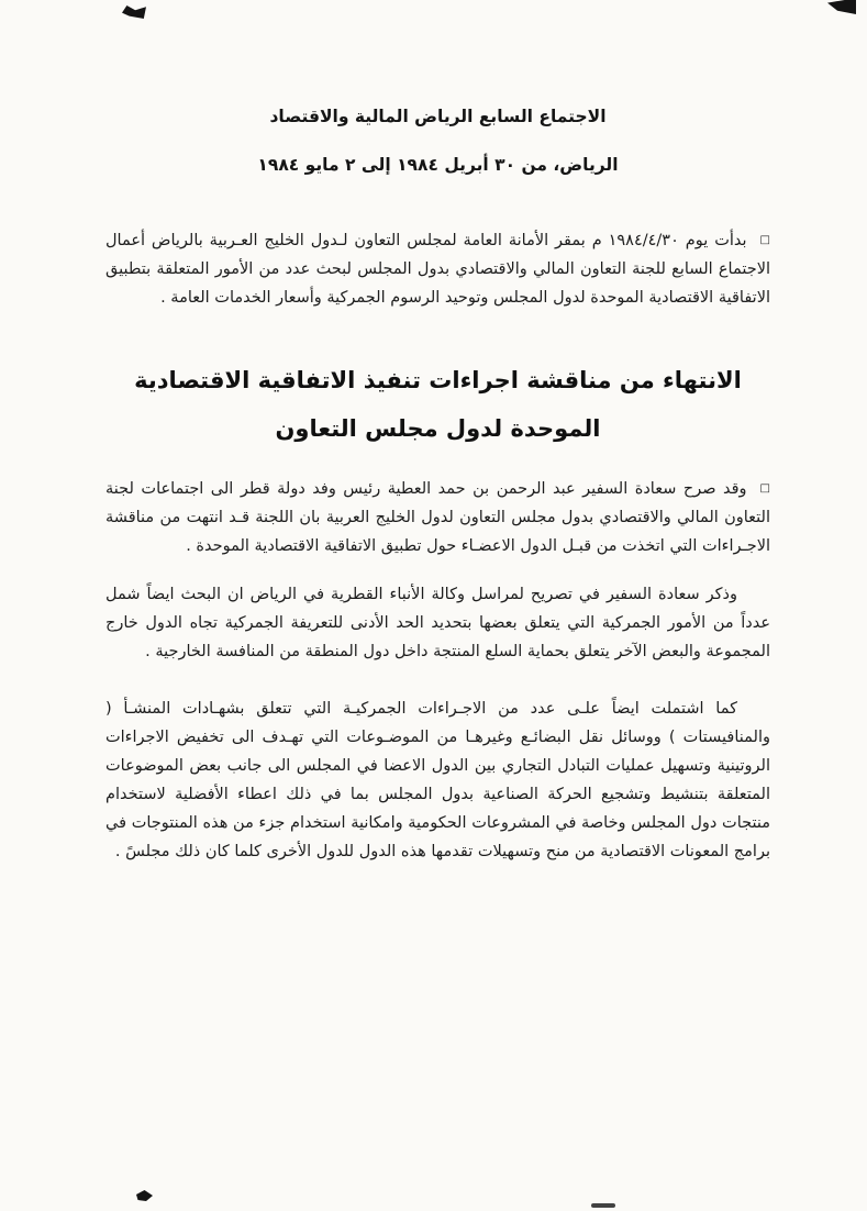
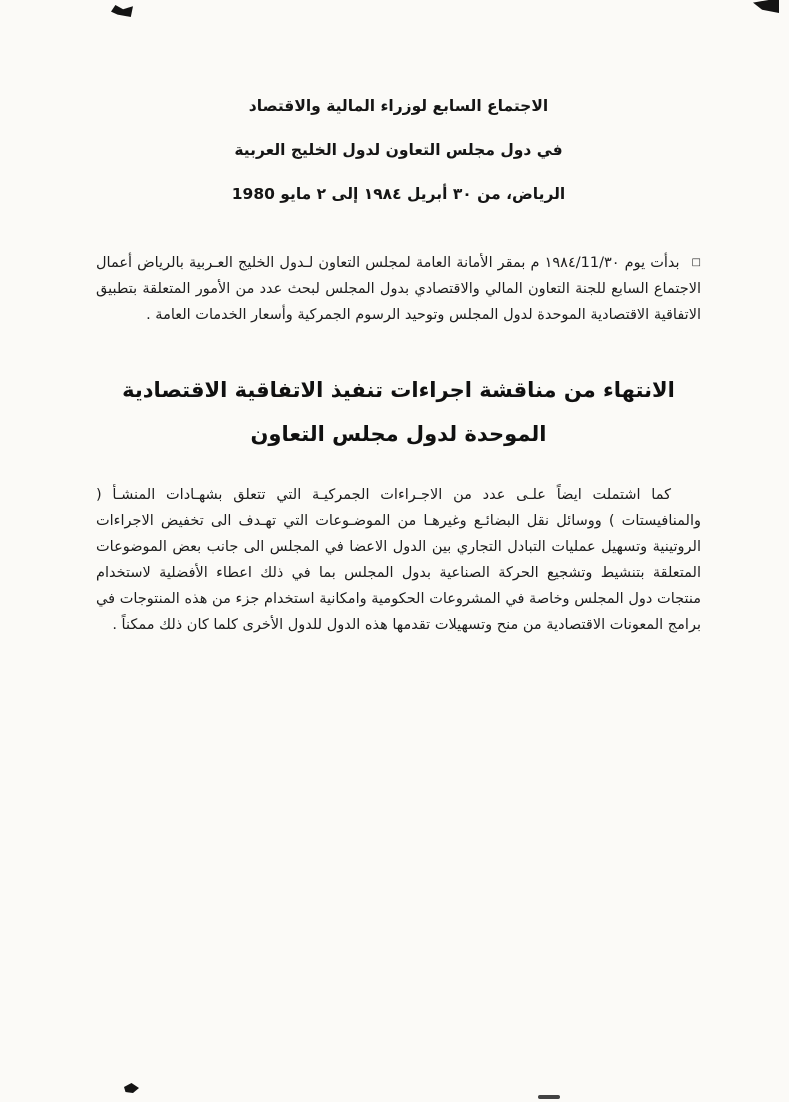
- الاجتماع السابع الرياض المالية والاقتصاد
+ الاجتماع السابع لوزراء المالية والاقتصاد
+ في دول مجلس التعاون لدول الخليج العربية
- الرياض، من ٣٠ أبريل ١٩٨٤ إلى ٢ مايو ١٩٨٤
+ الرياض، من ٣٠ أبريل ١٩٨٤ إلى ٢ مايو 1980
- □بدأت يوم ١٩٨٤/٤/٣٠ م بمقر الأمانة العامة لمجلس التعاون لـدول الخليج العـربية بالرياض أعمال الاجتماع السابع للجنة التعاون المالي والاقتصادي بدول المجلس لبحث عدد من الأمور المتعلقة بتطبيق الاتفاقية الاقتصادية الموحدة لدول المجلس وتوحيد الرسوم الجمركية وأسعار الخدمات العامة .
+ □بدأت يوم ١٩٨٤/11/٣٠ م بمقر الأمانة العامة لمجلس التعاون لـدول الخليج العـربية بالرياض أعمال الاجتماع السابع للجنة التعاون المالي والاقتصادي بدول المجلس لبحث عدد من الأمور المتعلقة بتطبيق الاتفاقية الاقتصادية الموحدة لدول المجلس وتوحيد الرسوم الجمركية وأسعار الخدمات العامة .
  الانتهاء من مناقشة اجراءات تنفيذ الاتفاقية الاقتصادية
  الموحدة لدول مجلس التعاون
- □وقد صرح سعادة السفير عبد الرحمن بن حمد العطية رئيس وفد دولة قطر الى اجتماعات لجنة التعاون المالي والاقتصادي بدول مجلس التعاون لدول الخليج العربية بان اللجنة قـد انتهت من مناقشة الاجـراءات التي اتخذت من قبـل الدول الاعضـاء حول تطبيق الاتفاقية الاقتصادية الموحدة .
- وذكر سعادة السفير في تصريح لمراسل وكالة الأنباء القطرية في الرياض ان البحث ايضاً شمل عدداً من الأمور الجمركية التي يتعلق بعضها بتحديد الحد الأدنى للتعريفة الجمركية تجاه الدول خارج المجموعة والبعض الآخر يتعلق بحماية السلع المنتجة داخل دول المنطقة من المنافسة الخارجية .
- كما اشتملت ايضاً علـى عدد من الاجـراءات الجمركيـة التي تتعلق بشهـادات المنشـأ ( والمنافيستات ) ووسائل نقل البضائـع وغيرهـا من الموضـوعات التي تهـدف الى تخفيض الاجراءات الروتينية وتسهيل عمليات التبادل التجاري بين الدول الاعضا في المجلس الى جانب بعض الموضوعات المتعلقة بتنشيط وتشجيع الحركة الصناعية بدول المجلس بما في ذلك اعطاء الأفضلية لاستخدام منتجات دول المجلس وخاصة في المشروعات الحكومية وامكانية استخدام جزء من هذه المنتوجات في برامج المعونات الاقتصادية من منح وتسهيلات تقدمها هذه الدول للدول الأخرى كلما كان ذلك مجلسً .
+ كما اشتملت ايضاً علـى عدد من الاجـراءات الجمركيـة التي تتعلق بشهـادات المنشـأ ( والمنافيستات ) ووسائل نقل البضائـع وغيرهـا من الموضـوعات التي تهـدف الى تخفيض الاجراءات الروتينية وتسهيل عمليات التبادل التجاري بين الدول الاعضا في المجلس الى جانب بعض الموضوعات المتعلقة بتنشيط وتشجيع الحركة الصناعية بدول المجلس بما في ذلك اعطاء الأفضلية لاستخدام منتجات دول المجلس وخاصة في المشروعات الحكومية وامكانية استخدام جزء من هذه المنتوجات في برامج المعونات الاقتصادية من منح وتسهيلات تقدمها هذه الدول للدول الأخرى كلما كان ذلك ممكناً .
